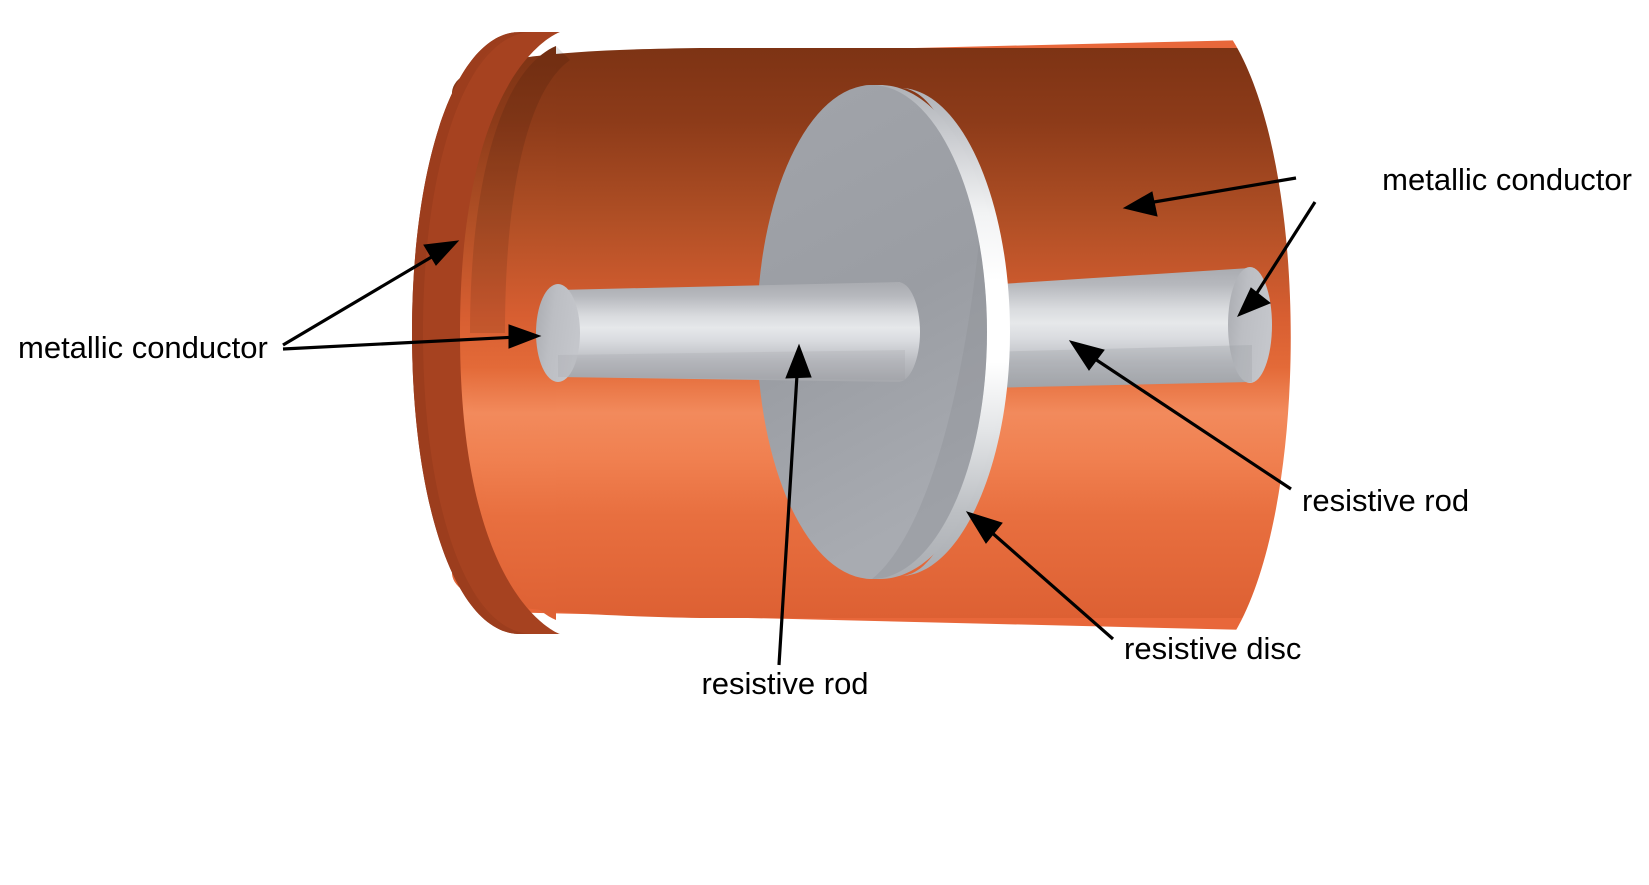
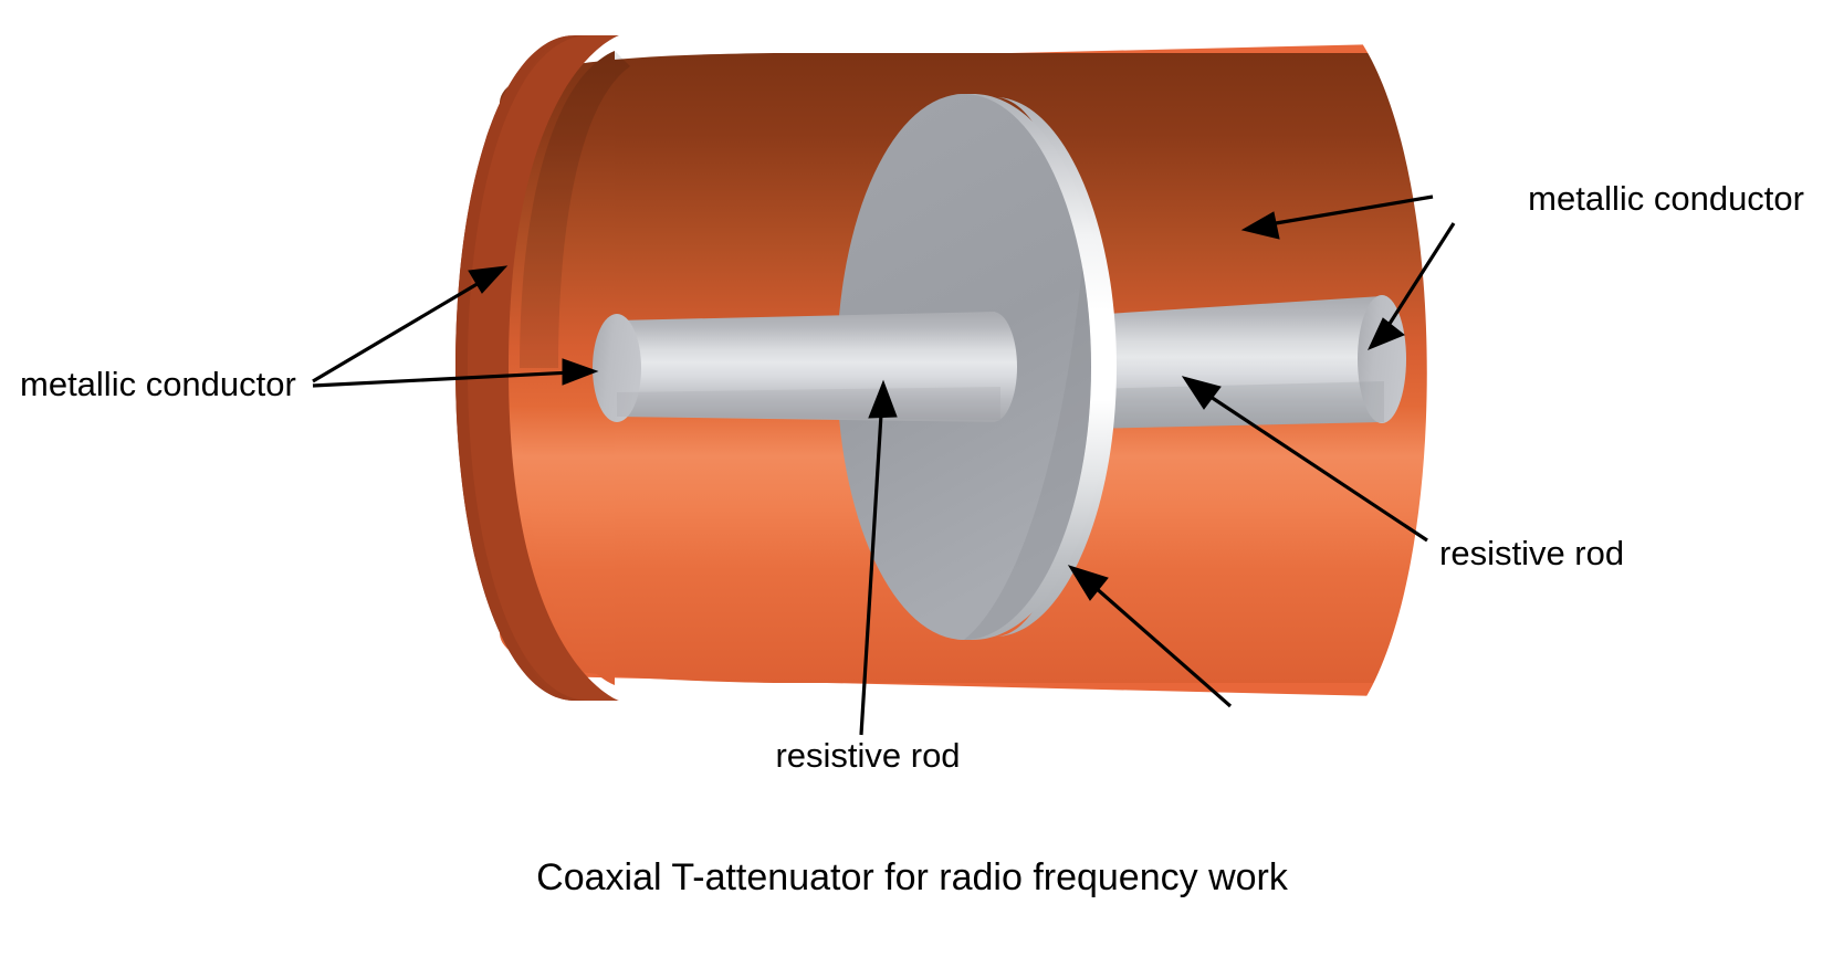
  metallic conductor
  metallic conductor
  resistive rod
- resistive disc
  resistive rod
+ Coaxial T-attenuator for radio frequency work
